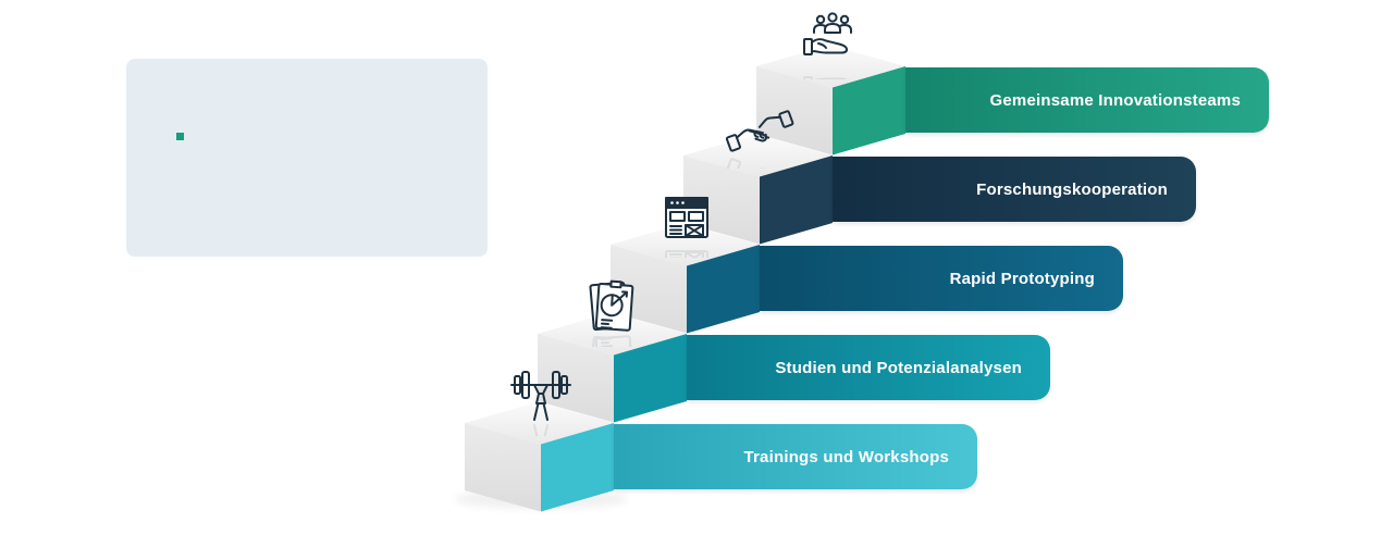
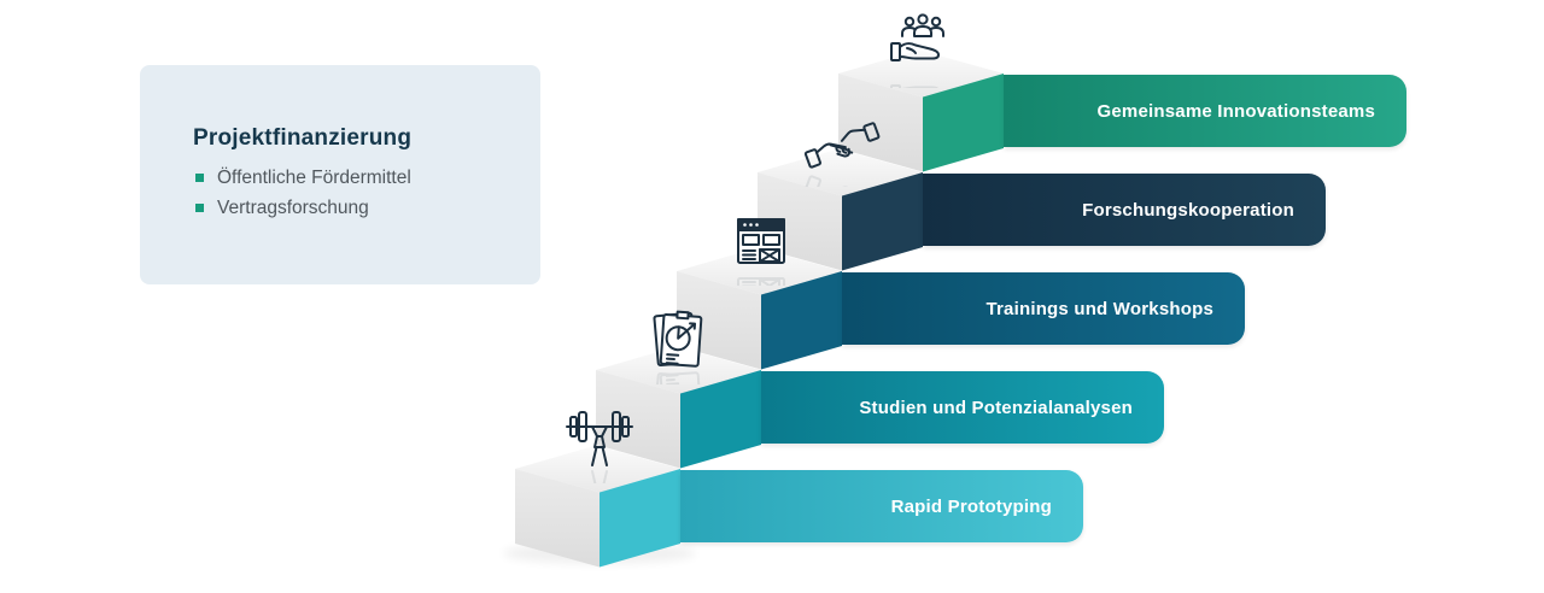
+ Projektfinanzierung
+ Öffentliche Fördermittel
+ Vertragsforschung
- Trainings und Workshops
+ Rapid Prototyping
  Studien und Potenzialanalysen
- Rapid Prototyping
+ Trainings und Workshops
  Forschungskooperation
  Gemeinsame Innovationsteams
